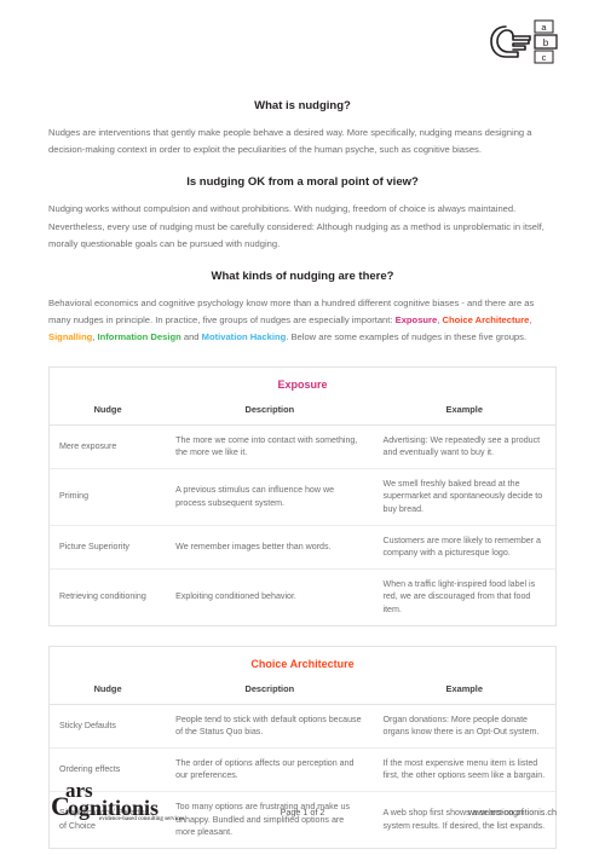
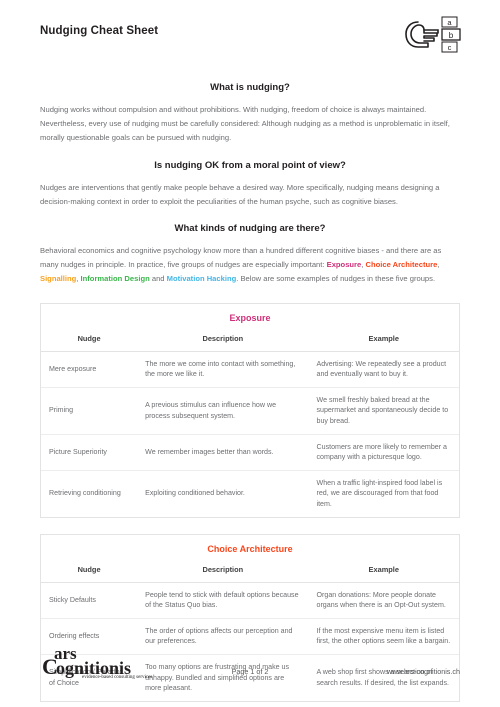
+ Nudging Cheat Sheet
  a
  b
  c
  What is nudging?
- Nudges are interventions that gently make people behave a desired way. More specifically, nudging means designing a decision-making context in order to exploit the peculiarities of the human psyche, such as cognitive biases.
+ Nudging works without compulsion and without prohibitions. With nudging, freedom of choice is always maintained. Nevertheless, every use of nudging must be carefully considered: Although nudging as a method is unproblematic in itself, morally questionable goals can be pursued with nudging.
  Is nudging OK from a moral point of view?
- Nudging works without compulsion and without prohibitions. With nudging, freedom of choice is always maintained. Nevertheless, every use of nudging must be carefully considered: Although nudging as a method is unproblematic in itself, morally questionable goals can be pursued with nudging.
+ Nudges are interventions that gently make people behave a desired way. More specifically, nudging means designing a decision-making context in order to exploit the peculiarities of the human psyche, such as cognitive biases.
  What kinds of nudging are there?
  Behavioral economics and cognitive psychology know more than a hundred different cognitive biases - and there are as many nudges in principle. In practice, five groups of nudges are especially important: Exposure, Choice Architecture, Signalling, Information Design and Motivation Hacking. Below are some examples of nudges in these five groups.
  Exposure
  Nudge	Description	Example
  Mere exposure	The more we come into contact with something, the more we like it.	Advertising: We repeatedly see a product and eventually want to buy it.
  Priming	A previous stimulus can influence how we process subsequent system.	We smell freshly baked bread at the supermarket and spontaneously decide to buy bread.
  Picture Superiority	We remember images better than words.	Customers are more likely to remember a company with a picturesque logo.
  Retrieving conditioning	Exploiting conditioned behavior.	When a traffic light-inspired food label is red, we are discouraged from that food item.
  Choice Architecture
  Nudge	Description	Example
- Sticky Defaults	People tend to stick with default options because of the Status Quo bias.	Organ donations: More people donate organs know there is an Opt-Out system.
+ Sticky Defaults	People tend to stick with default options because of the Status Quo bias.	Organ donations: More people donate organs when there is an Opt-Out system.
  Ordering effects	The order of options affects our perception and our preferences.	If the most expensive menu item is listed first, the other options seem like a bargain.
- Simplification / Paradox of Choice	Too many options are frustrating and make us unhappy. Bundled and simplified options are more pleasant.	A web shop first shows a selection of system results. If desired, the list expands.
+ Simplification / Paradox of Choice	Too many options are frustrating and make us unhappy. Bundled and simplified options are more pleasant.	A web shop first shows a selection of search results. If desired, the list expands.
  ars
  C
  ognitionis
  Page 1 of 2
  www.ars-cognitionis.ch
